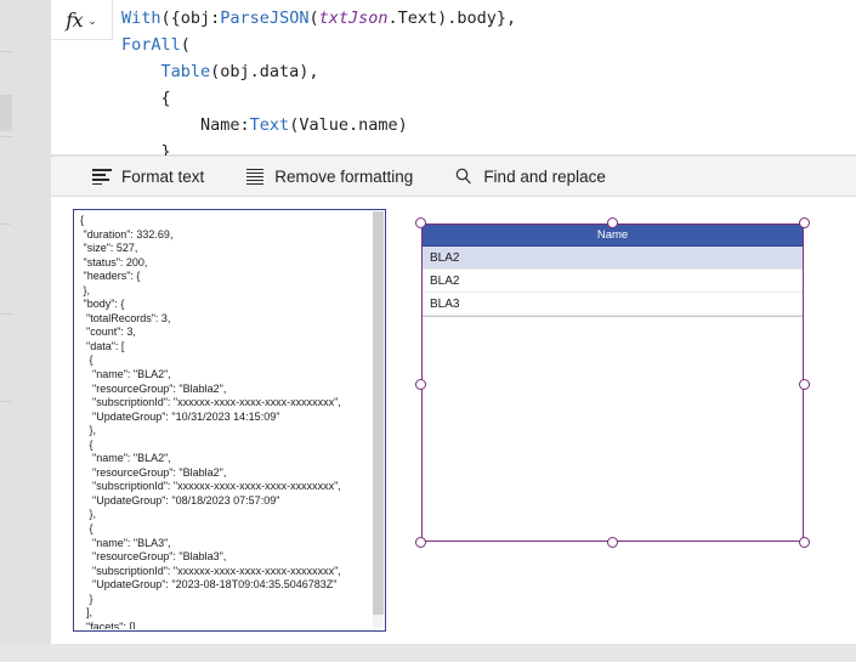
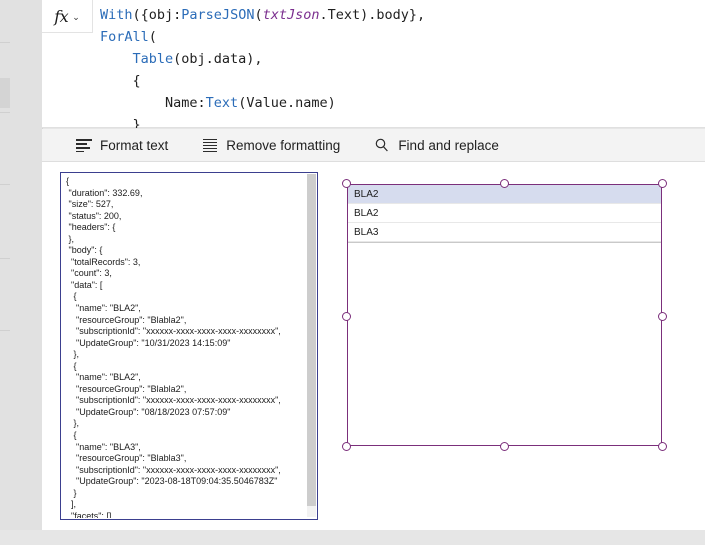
  fx
  ⌄
  With({obj:ParseJSON(txtJson.Text).body}, ForAll( Table(obj.data), { Name:Text(Value.name) }
  Format text
  Remove formatting
  Find and replace
  {
  "duration": 332.69,
  "size": 527,
  "status": 200,
  "headers": {
  },
  "body": {
  "totalRecords": 3,
  "count": 3,
  "data": [
  {
  "name": "BLA2",
  "resourceGroup": "Blabla2",
  "subscriptionId": "xxxxxx-xxxx-xxxx-xxxx-xxxxxxxx",
  "UpdateGroup": "10/31/2023 14:15:09"
  },
  {
  "name": "BLA2",
  "resourceGroup": "Blabla2",
  "subscriptionId": "xxxxxx-xxxx-xxxx-xxxx-xxxxxxxx",
  "UpdateGroup": "08/18/2023 07:57:09"
  },
  {
  "name": "BLA3",
  "resourceGroup": "Blabla3",
  "subscriptionId": "xxxxxx-xxxx-xxxx-xxxx-xxxxxxxx",
  "UpdateGroup": "2023-08-18T09:04:35.5046783Z"
  }
  ],
  "facets": [],
- Name
  BLA2
  BLA2
  BLA3
